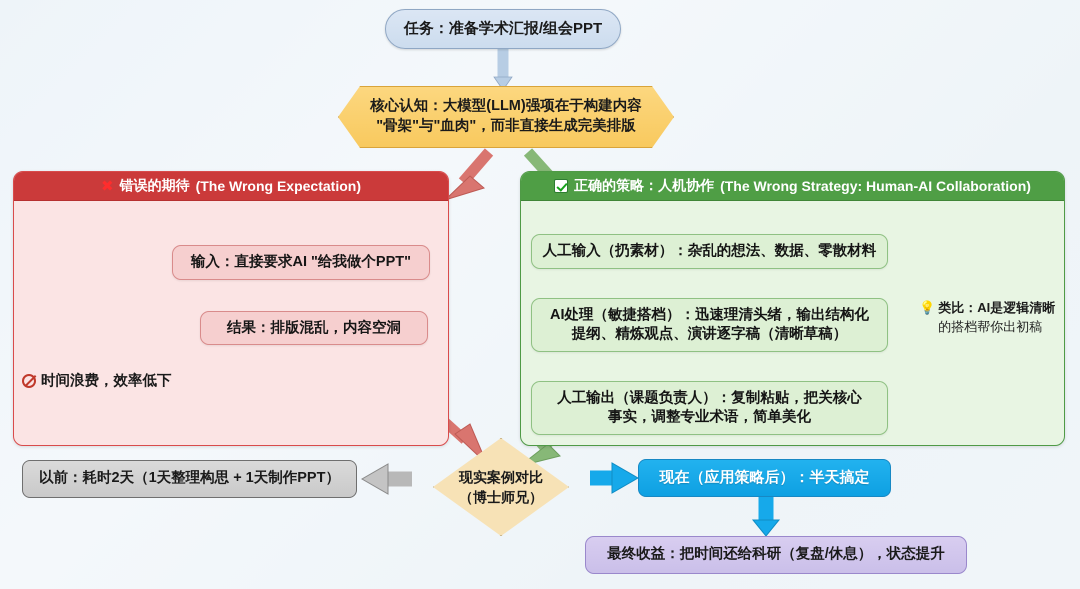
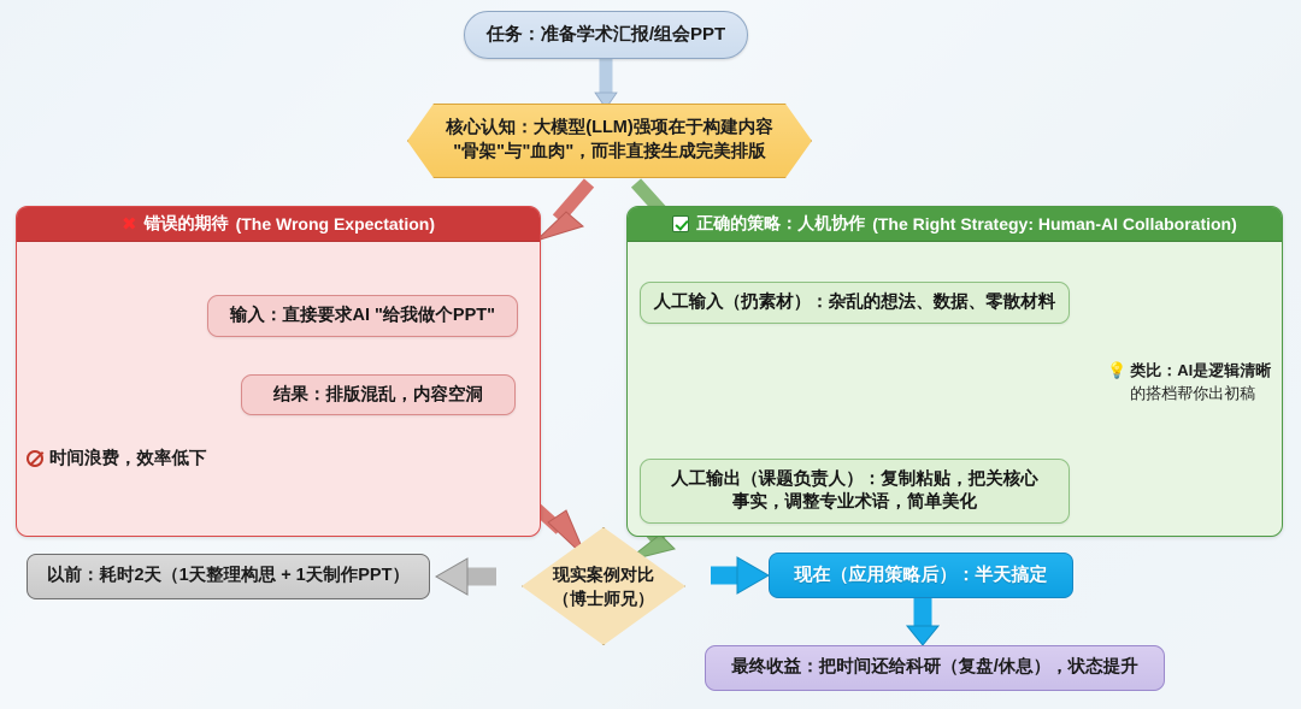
  任务：准备学术汇报/组会PPT
  核心认知：大模型(LLM)强项在于构建内容
  "骨架"与"血肉"，而非直接生成完美排版
  ✖
  错误的期待
  (The Wrong Expectation)
  输入：直接要求AI "给我做个PPT"
  结果：排版混乱，内容空洞
  时间浪费，效率低下
  正确的策略：人机协作
- (The Wrong Strategy: Human-AI Collaboration)
+ (The Right Strategy: Human-AI Collaboration)
  人工输入（扔素材）：杂乱的想法、数据、零散材料
- AI处理（敏捷搭档）：迅速理清头绪，输出结构化
- 提纲、精炼观点、演讲逐字稿（清晰草稿）
  人工输出（课题负责人）：复制粘贴，把关核心
  事实，调整专业术语，简单美化
  💡
  类比：AI是逻辑清晰的搭档帮你出初稿
  现实案例对比
  （博士师兄）
  以前：耗时2天（1天整理构思 + 1天制作PPT）
  现在（应用策略后）：半天搞定
  最终收益：把时间还给科研（复盘/休息），状态提升
